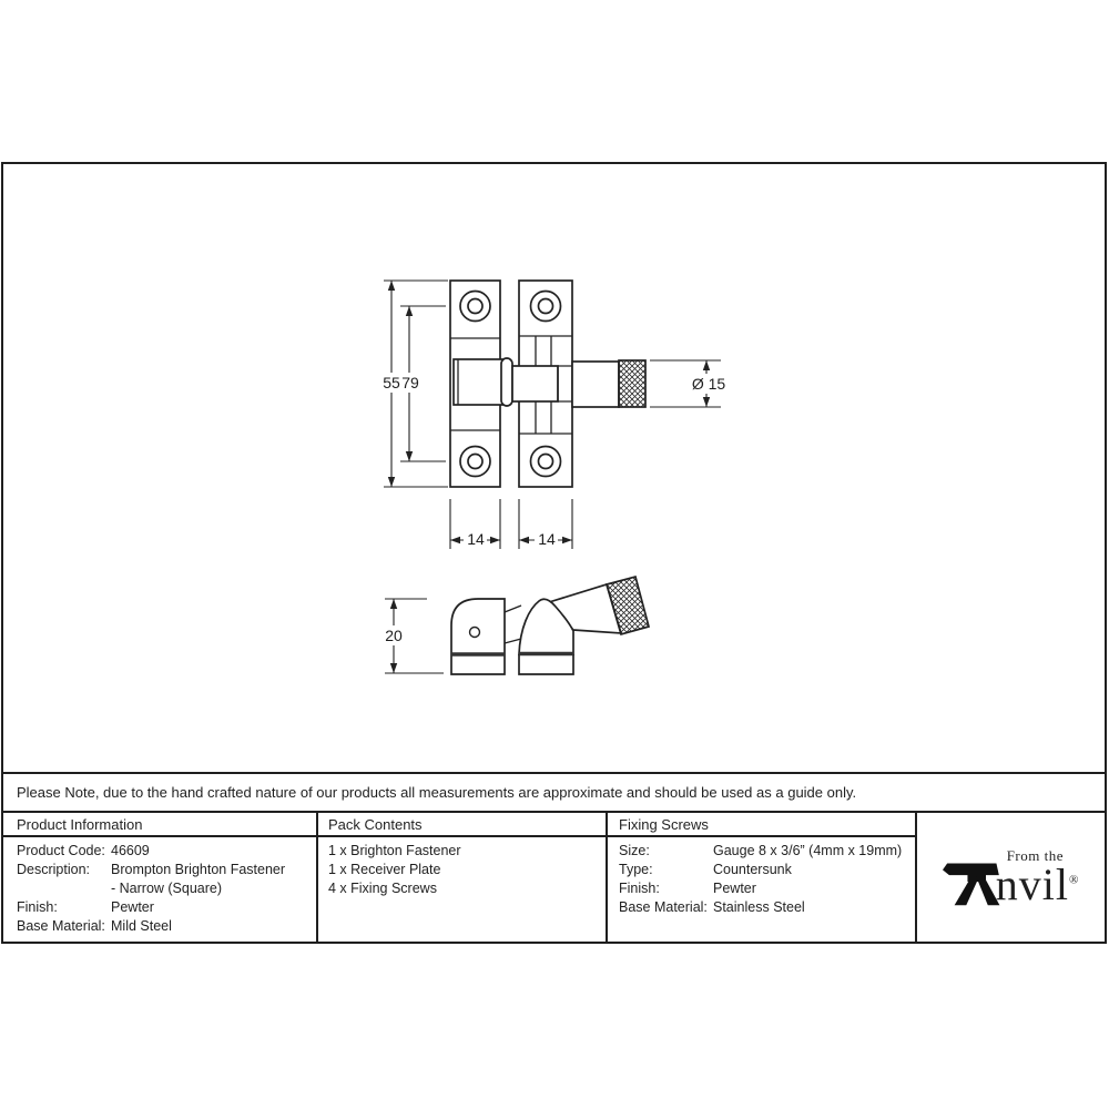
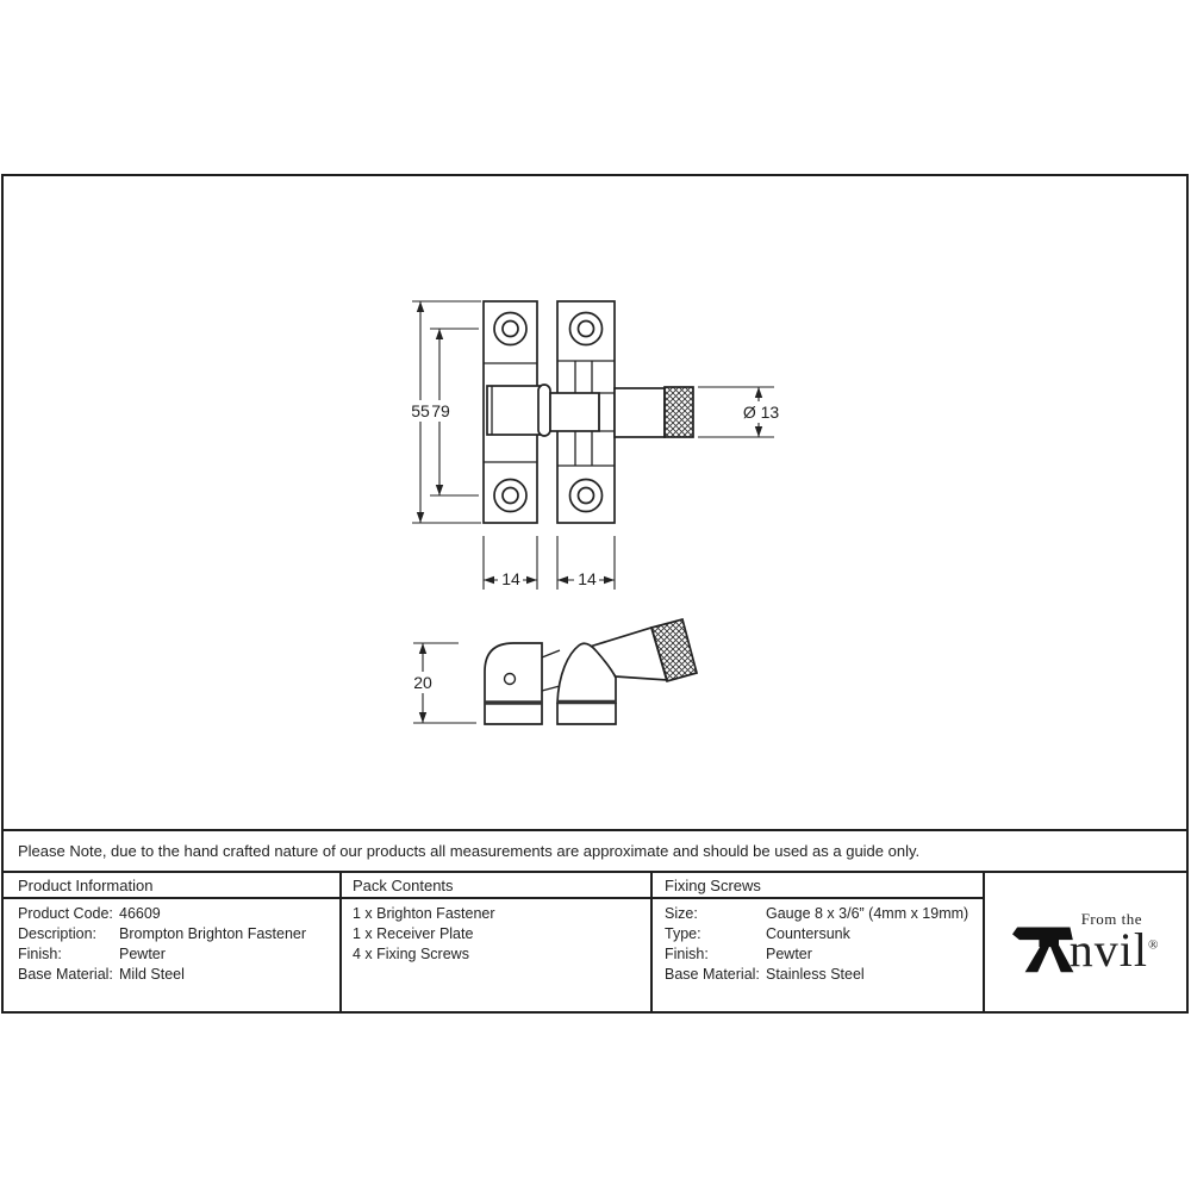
  55
  79
- Ø 15
+ Ø 13
  14
  14
  20
  Please Note, due to the hand crafted nature of our products all measurements are approximate and should be used as a guide only.
  Product Information
  Pack Contents
  Fixing Screws
  From the
  nvil®
  Product Code:
  46609
  Description:
  Brompton Brighton Fastener
- - Narrow (Square)
  Finish:
  Pewter
  Base Material:
  Mild Steel
  1 x Brighton Fastener
  1 x Receiver Plate
  4 x Fixing Screws
  Size:
  Gauge 8 x 3/6” (4mm x 19mm)
  Type:
  Countersunk
  Finish:
  Pewter
  Base Material:
  Stainless Steel
